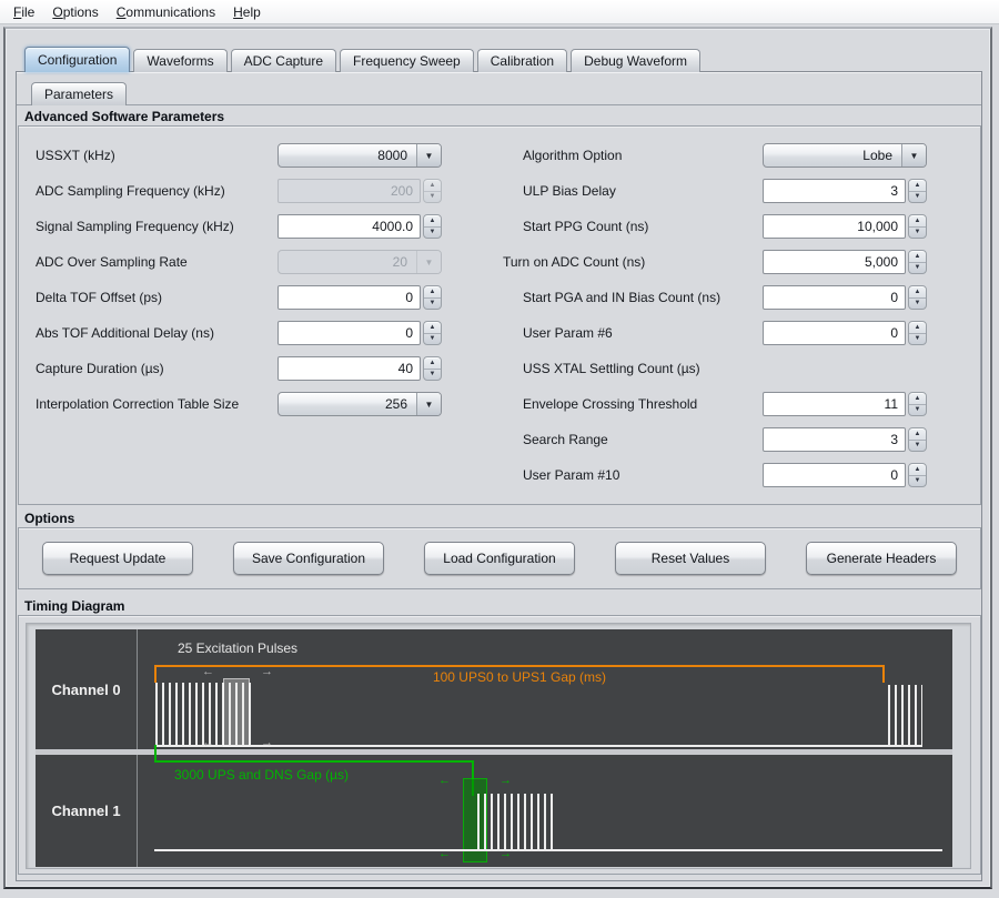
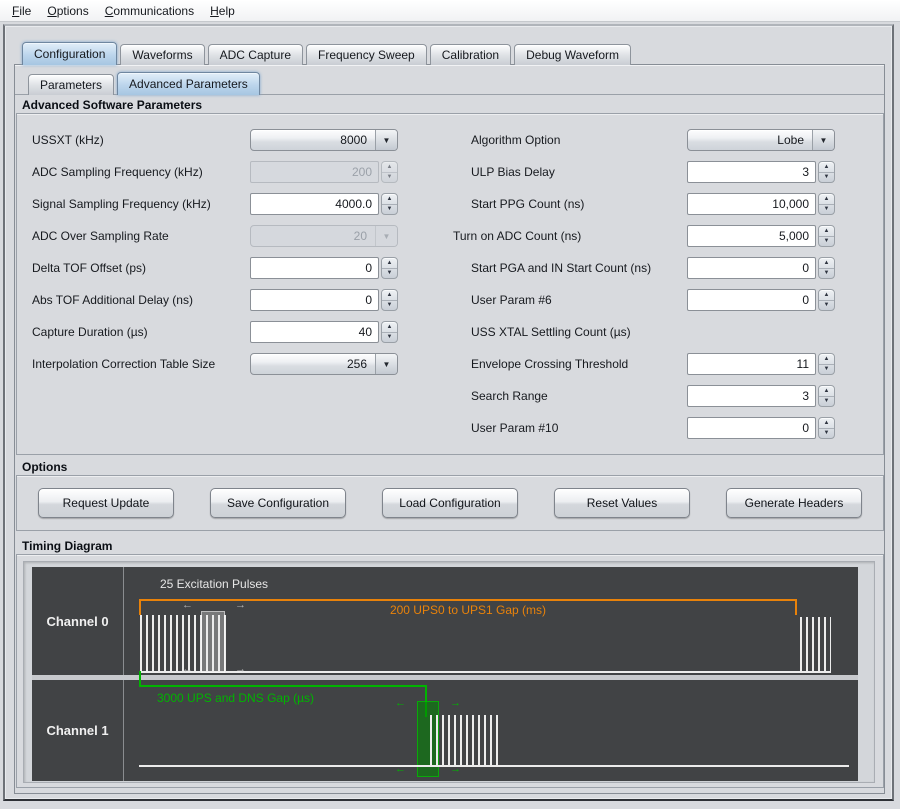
  File
  Options
  Communications
  Help
  Configuration
  Waveforms
  ADC Capture
  Frequency Sweep
  Calibration
  Debug Waveform
  Parameters
+ Advanced Parameters
  Advanced Software Parameters
  USSXT (kHz)
  8000
  ▼
  ADC Sampling Frequency (kHz)
  200
  Signal Sampling Frequency (kHz)
  4000.0
  ADC Over Sampling Rate
  20
  ▼
  Delta TOF Offset (ps)
  0
  Abs TOF Additional Delay (ns)
  0
  Capture Duration (µs)
  40
  Interpolation Correction Table Size
  256
  ▼
  Algorithm Option
  Lobe
  ▼
  ULP Bias Delay
  3
  Start PPG Count (ns)
  10,000
  Turn on ADC Count (ns)
  5,000
- Start PGA and IN Bias Count (ns)
+ Start PGA and IN Start Count (ns)
  0
  User Param #6
  0
  USS XTAL Settling Count (µs)
  Envelope Crossing Threshold
  11
  Search Range
  3
  User Param #10
  0
  Options
  Request Update
  Save Configuration
  Load Configuration
  Reset Values
  Generate Headers
  Timing Diagram
  Channel 0
  Channel 1
  25 Excitation Pulses
- 100 UPS0 to UPS1 Gap (ms)
+ 200 UPS0 to UPS1 Gap (ms)
  ←
  →
  ←
  →
  3000 UPS and DNS Gap (µs)
  ←
  →
  ←
  →
